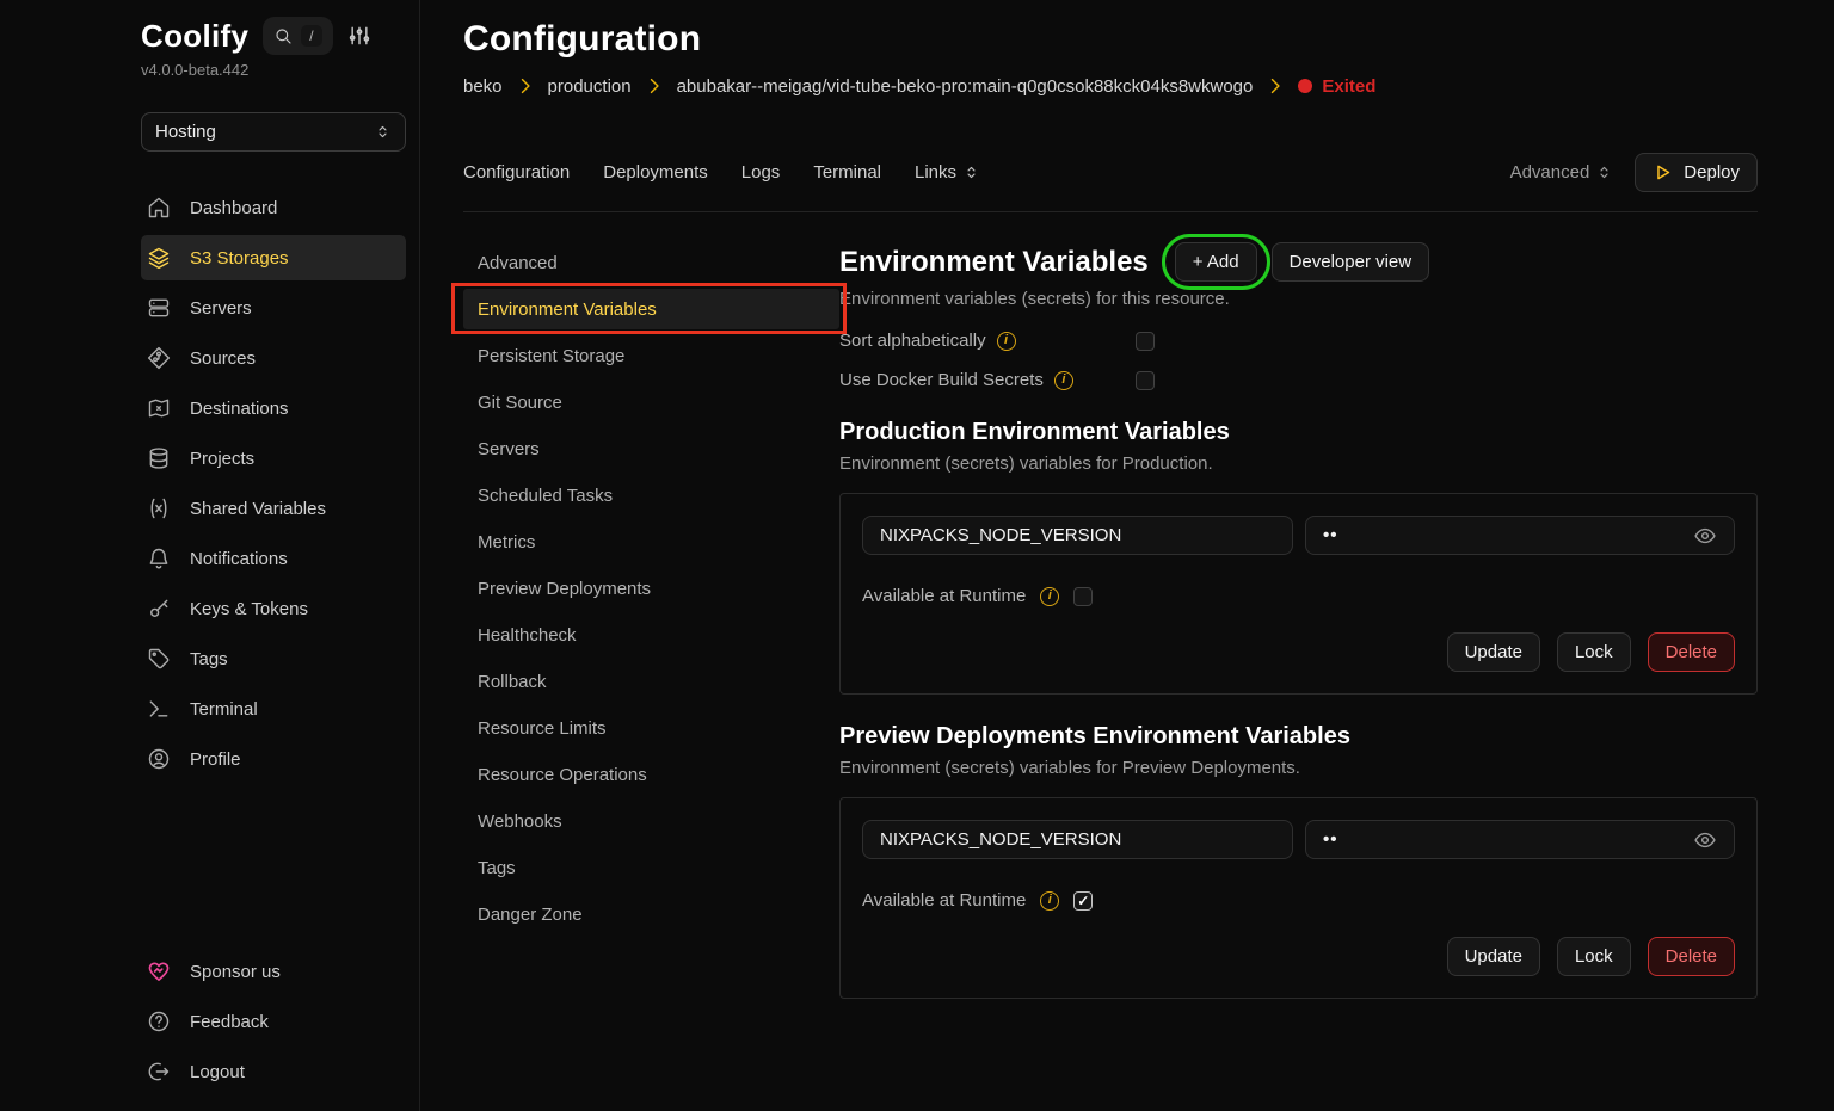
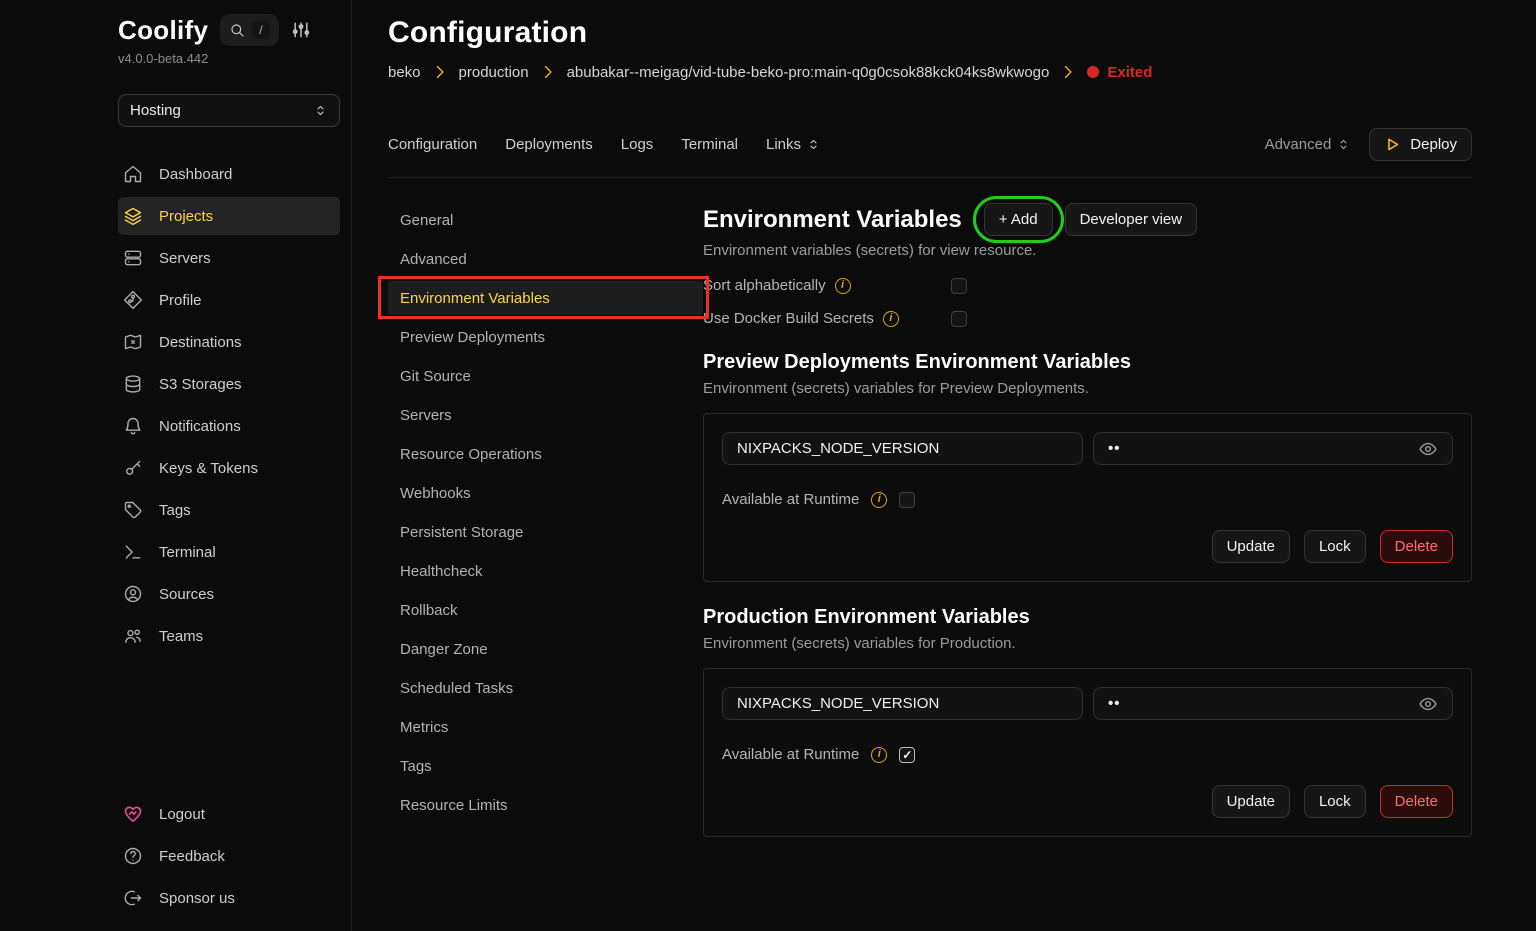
  Coolify
  /
  v4.0.0-beta.442
  Hosting
  Dashboard
- S3 Storages
+ Projects
  Servers
- Sources
+ Profile
  Destinations
- Projects
+ S3 Storages
- Shared Variables
  Notifications
  Keys & Tokens
  Tags
  Terminal
- Profile
+ Sources
+ Teams
- Sponsor us
+ Logout
  Feedback
- Logout
+ Sponsor us
  Configuration
  beko
  production
  abubakar--meigag/vid-tube-beko-pro:main-q0g0csok88kck04ks8wkwogo
  Exited
  Configuration
  Deployments
  Logs
  Terminal
  Links
  Advanced
  Deploy
+ General
  Advanced
  Environment Variables
- Persistent Storage
+ Preview Deployments
  Git Source
  Servers
- Scheduled Tasks
+ Resource Operations
- Metrics
+ Webhooks
- Preview Deployments
+ Persistent Storage
  Healthcheck
  Rollback
- Resource Limits
+ Danger Zone
- Resource Operations
+ Scheduled Tasks
- Webhooks
+ Metrics
  Tags
- Danger Zone
+ Resource Limits
  Environment Variables
  + Add
  Developer view
- Environment variables (secrets) for this resource.
+ Environment variables (secrets) for view resource.
  Sort alphabetically
  Use Docker Build Secrets
- Production Environment Variables
+ Preview Deployments Environment Variables
- Environment (secrets) variables for Production.
+ Environment (secrets) variables for Preview Deployments.
  NIXPACKS_NODE_VERSION
  ••
  Available at Runtime
  Update
  Lock
  Delete
- Preview Deployments Environment Variables
+ Production Environment Variables
- Environment (secrets) variables for Preview Deployments.
+ Environment (secrets) variables for Production.
  NIXPACKS_NODE_VERSION
  ••
  Available at Runtime
  ✓
  Update
  Lock
  Delete
